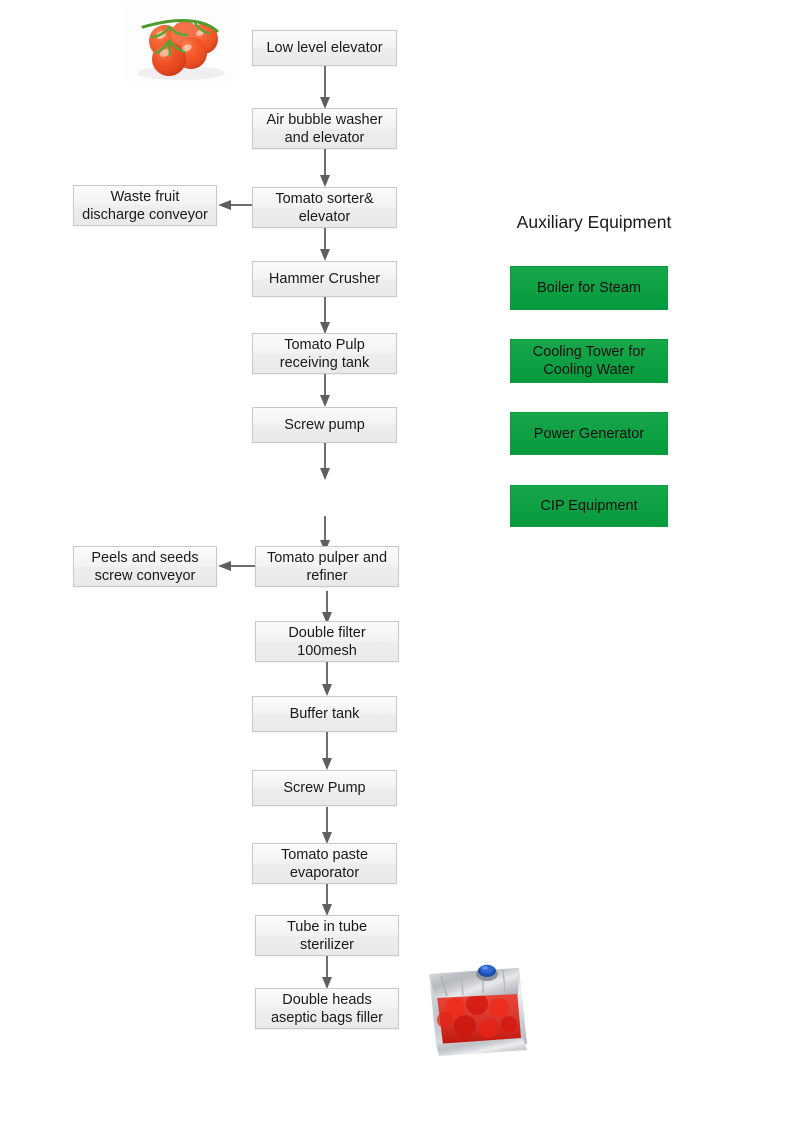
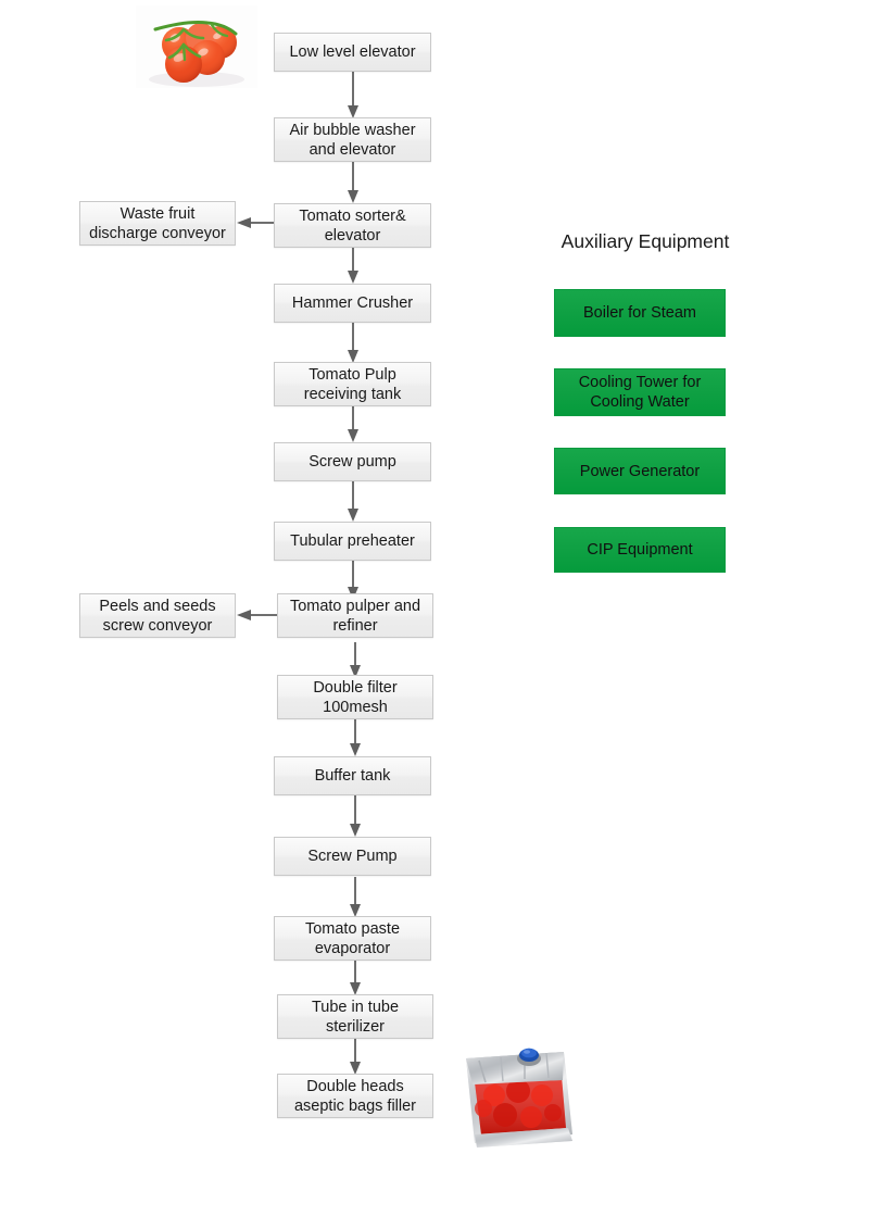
  Low level elevator
  Air bubble washer
  and elevator
  Tomato sorter&
  elevator
  Hammer Crusher
  Tomato Pulp
  receiving tank
  Screw pump
+ Tubular preheater
  Tomato pulper and
  refiner
  Double filter
  100mesh
  Buffer tank
  Screw Pump
  Tomato paste
  evaporator
  Tube in tube
  sterilizer
  Double heads
  aseptic bags filler
  Waste fruit
  discharge conveyor
  Peels and seeds
  screw conveyor
  Auxiliary Equipment
  Boiler for Steam
  Cooling Tower for
  Cooling Water
  Power Generator
  CIP Equipment
